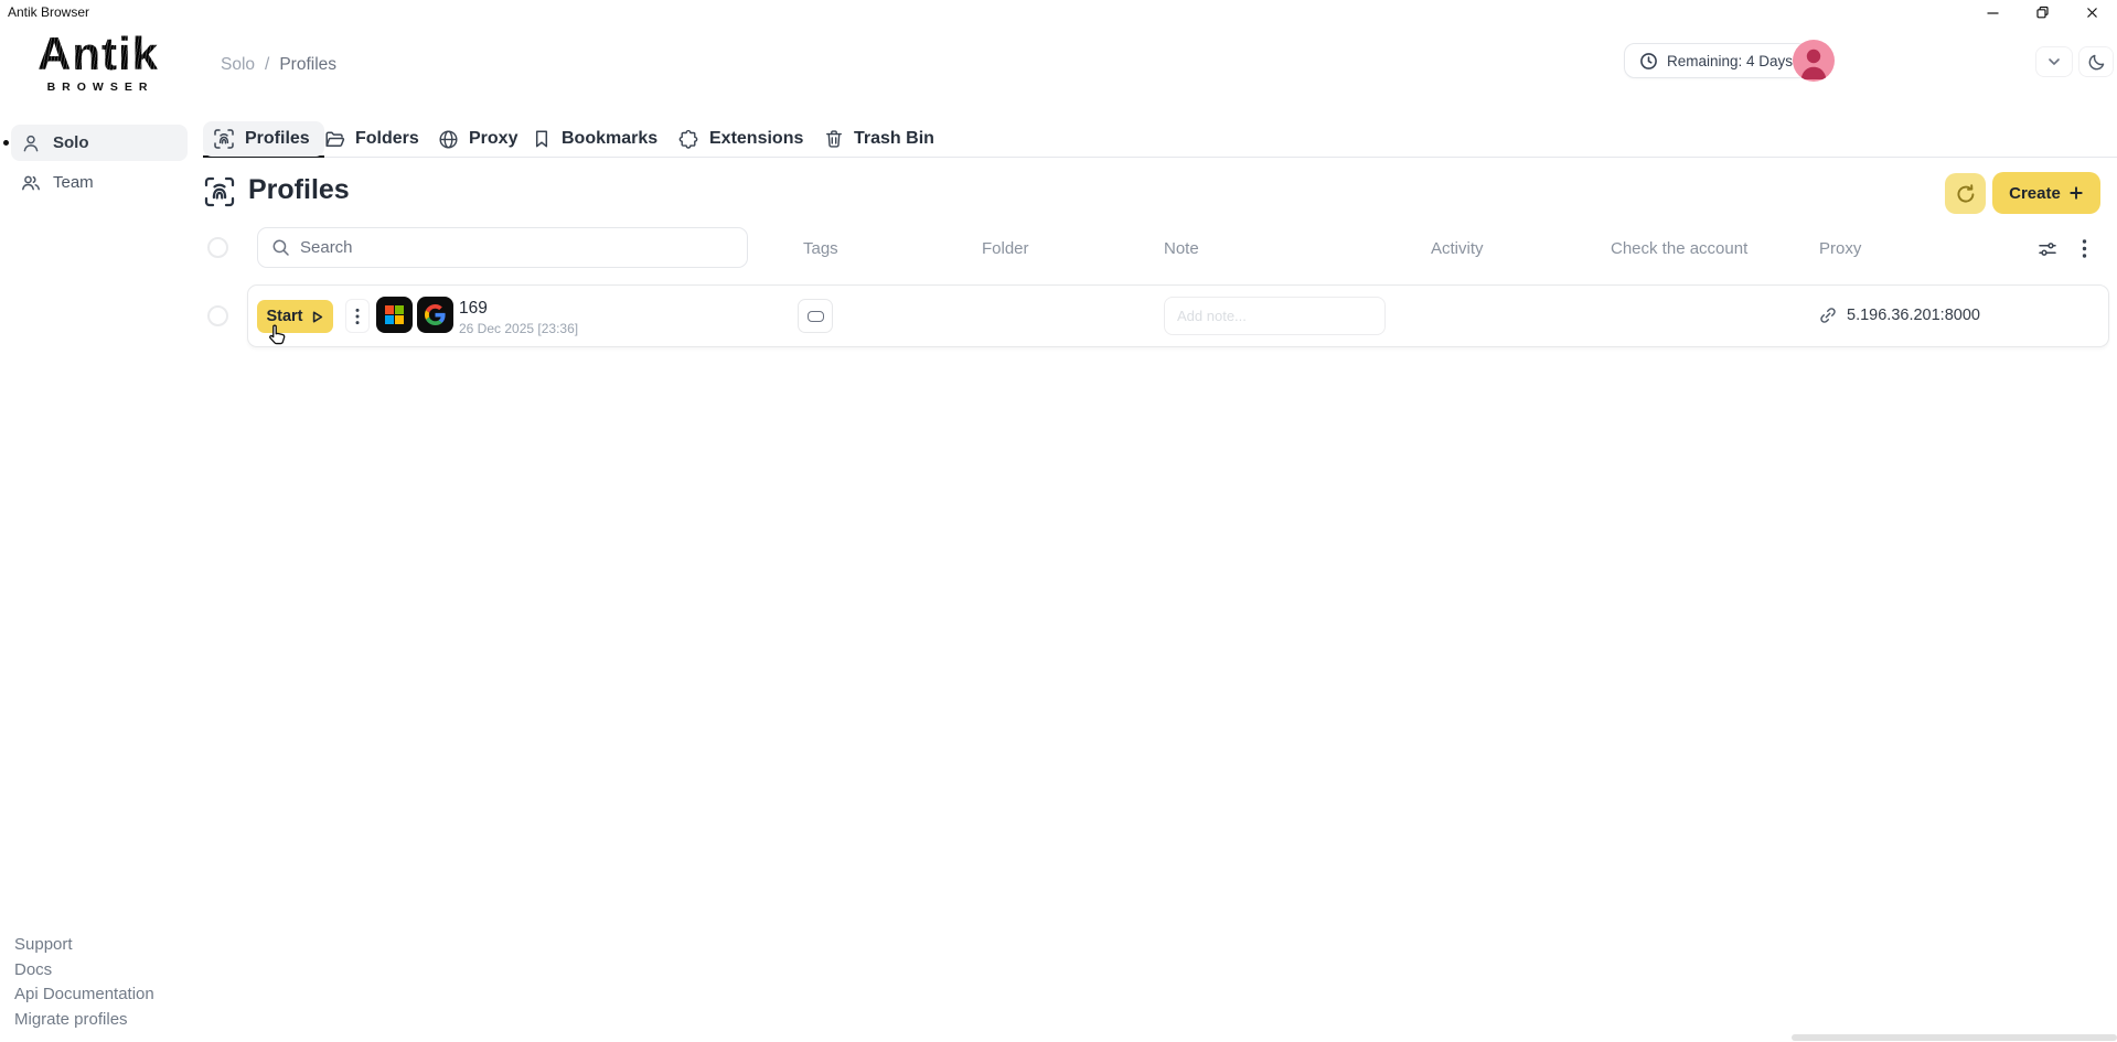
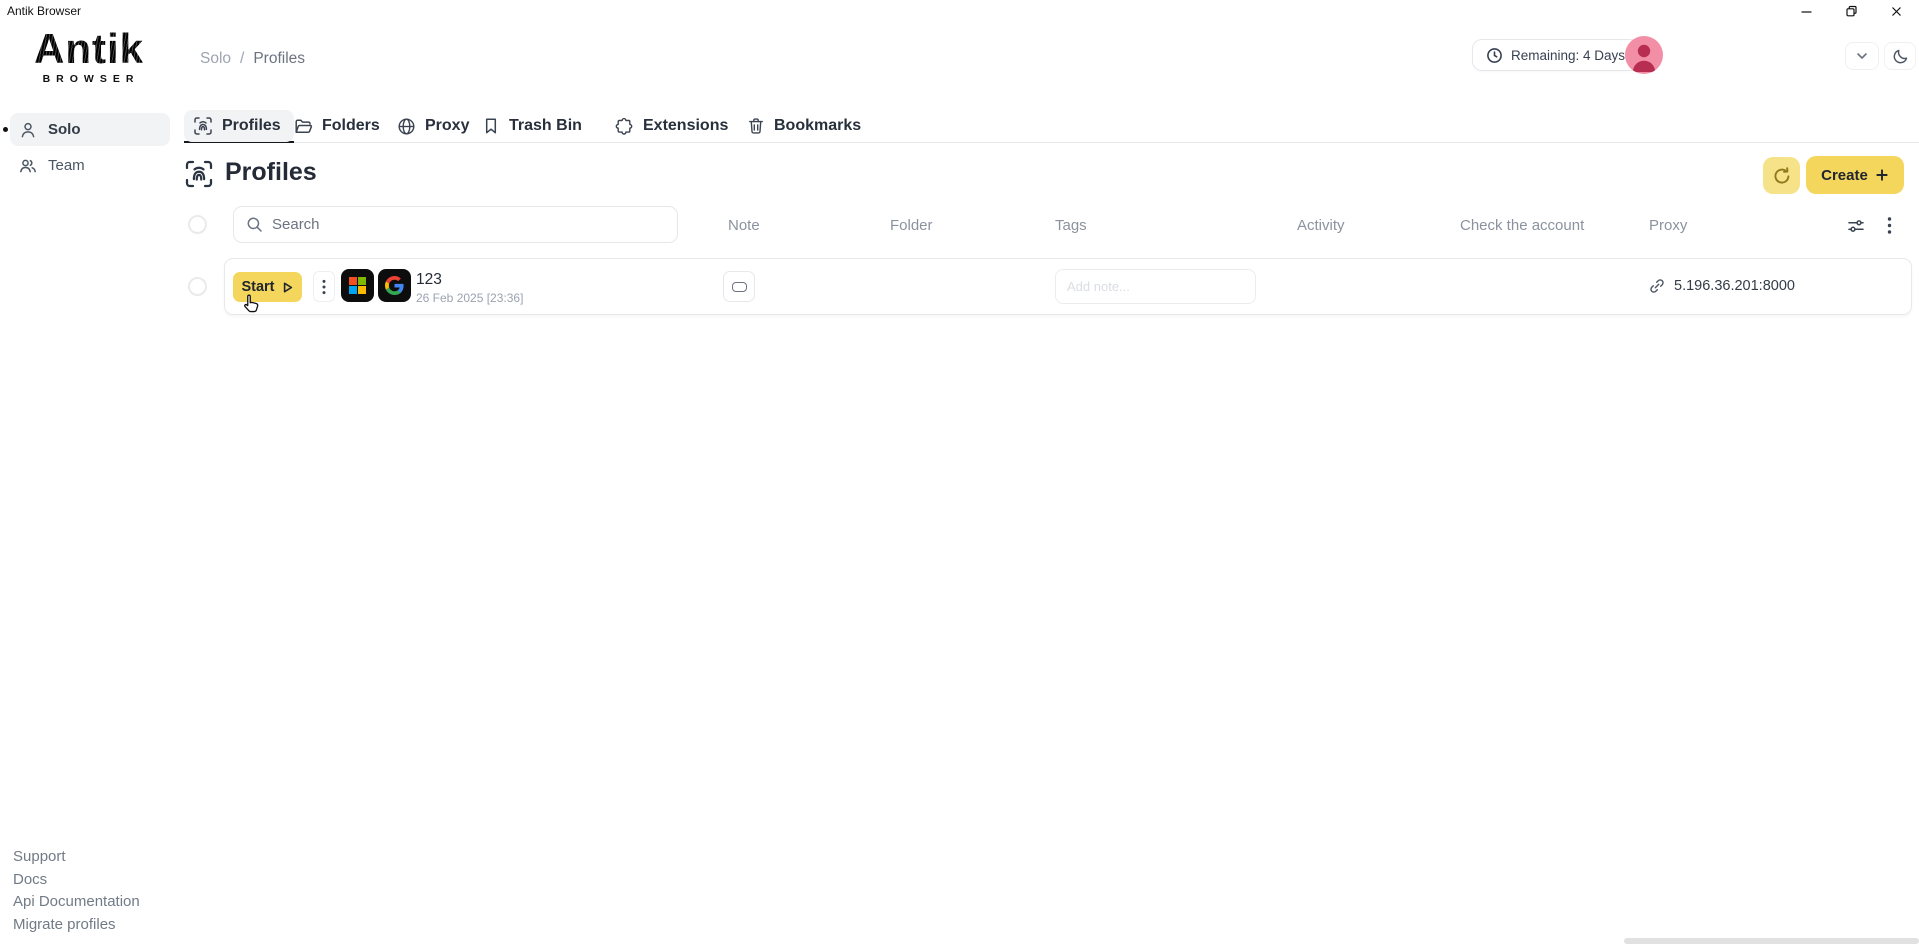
  Antik Browser
  Antik
  BROWSER
  Solo
  /
  Profiles
  Remaining: 4 Days
  Solo
  Team
  Support
  Docs
  Api Documentation
  Migrate profiles
  Profiles
  Folders
  Proxy
- Bookmarks
+ Trash Bin
  Extensions
- Trash Bin
+ Bookmarks
  Profiles
  Create
  Search
- Tags
+ Note
  Folder
- Note
+ Tags
  Activity
  Check the account
  Proxy
  Start
- 169
+ 123
- 26 Dec 2025 [23:36]
+ 26 Feb 2025 [23:36]
  Add note...
  5.196.36.201:8000
